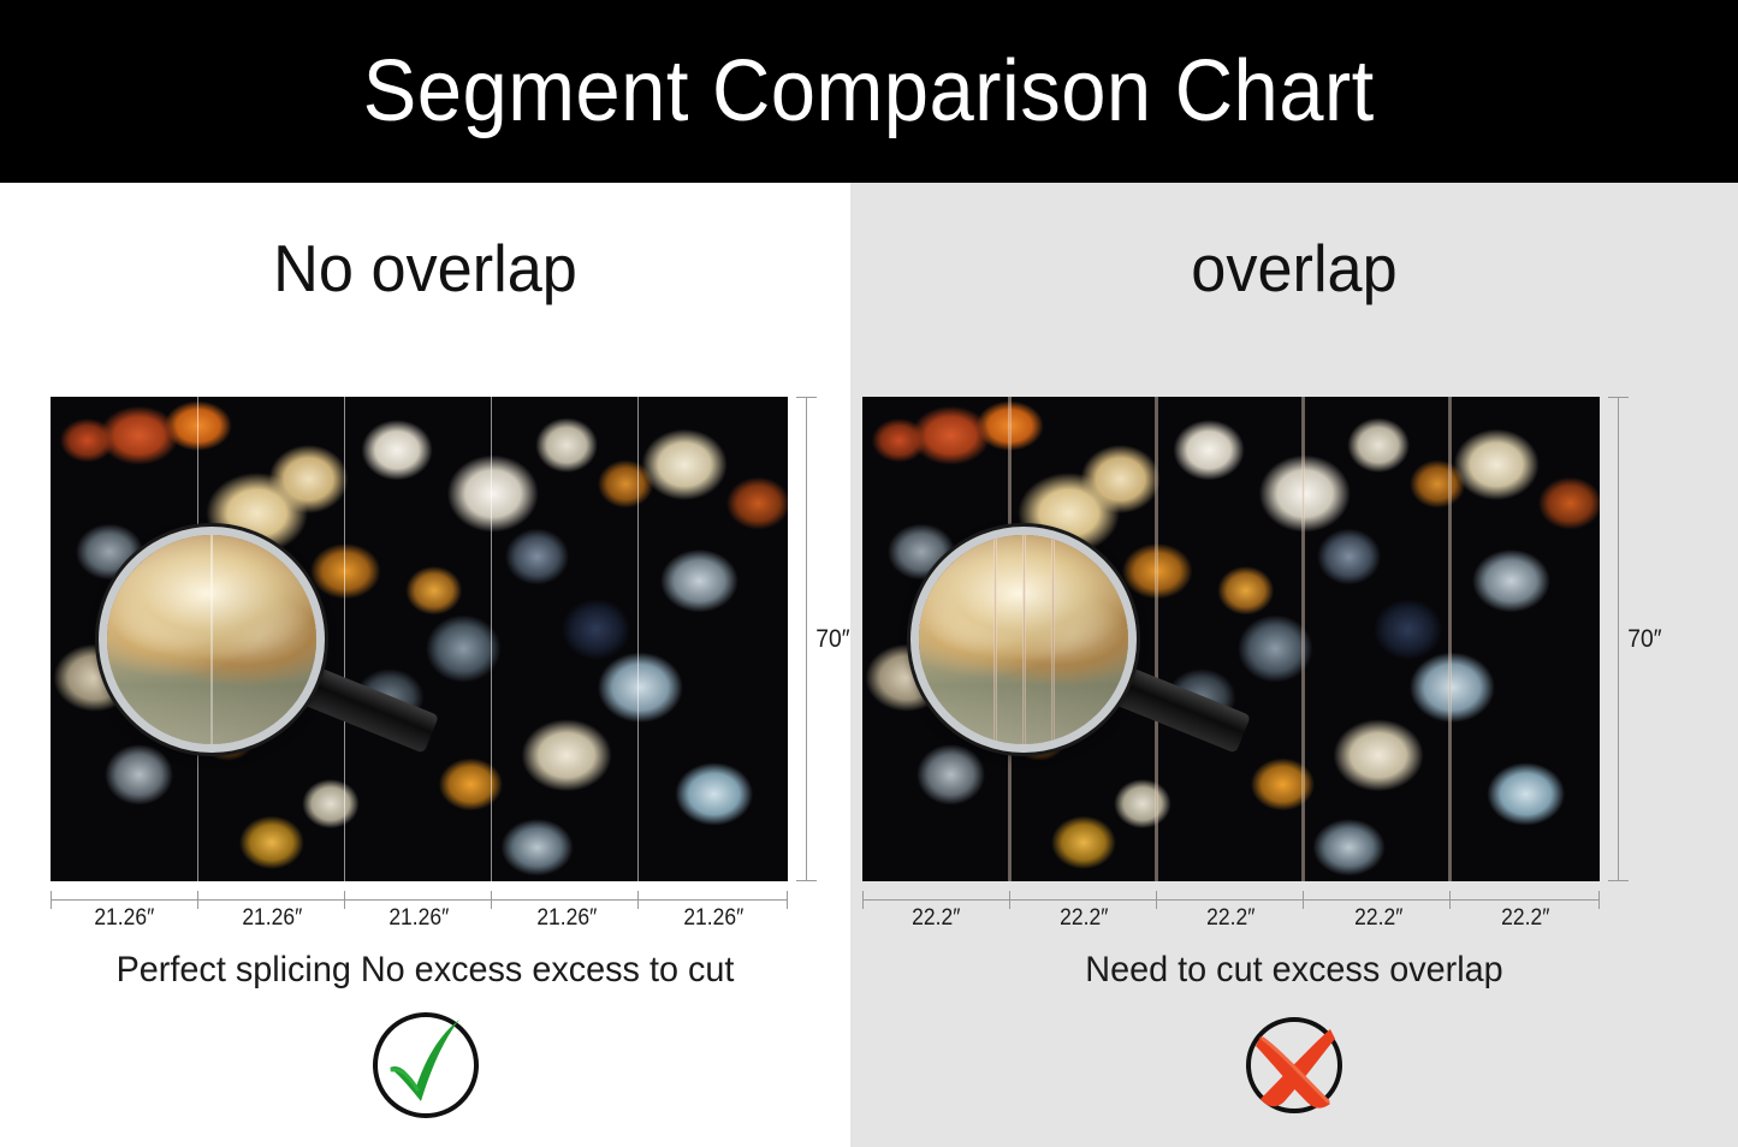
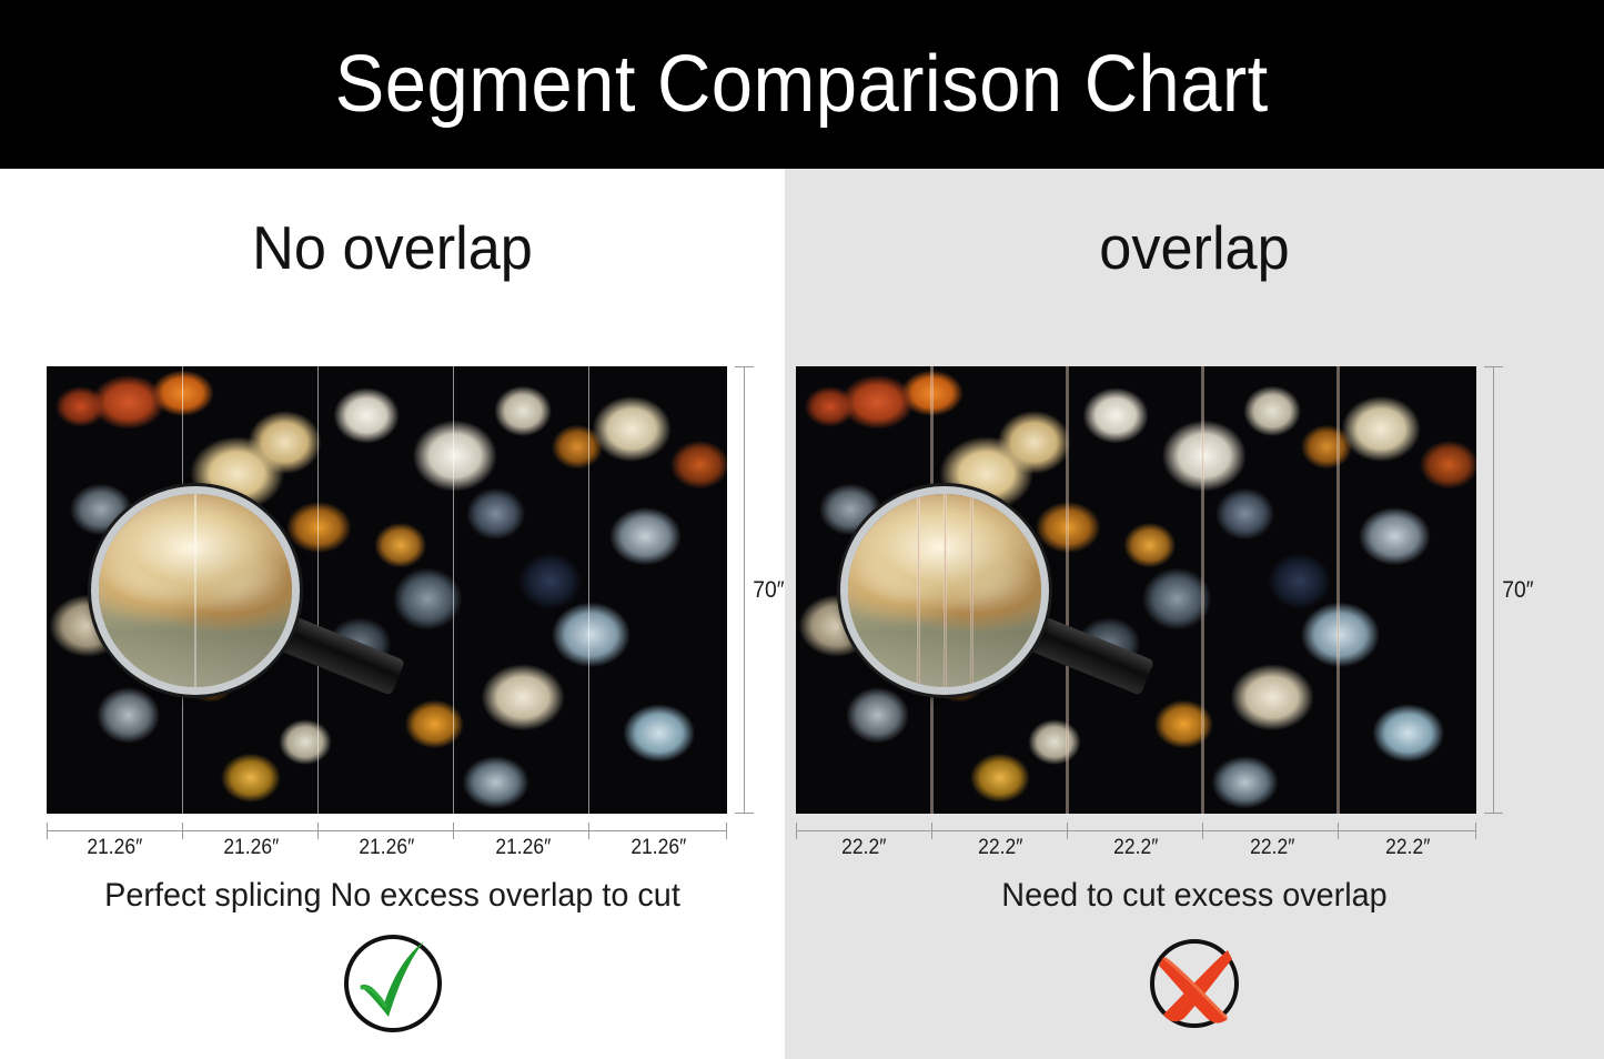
  Segment Comparison Chart
  No overlap
  21.26″
  21.26″
  21.26″
  21.26″
  21.26″
  70″
- Perfect splicing No excess excess to cut
+ Perfect splicing No excess overlap to cut
  overlap
  22.2″
  22.2″
  22.2″
  22.2″
  22.2″
  70″
  Need to cut excess overlap
